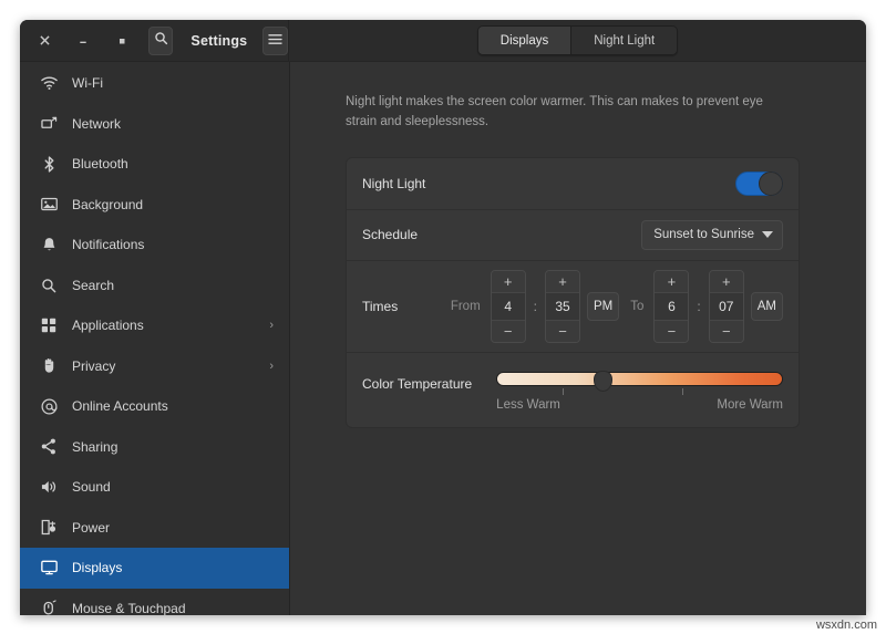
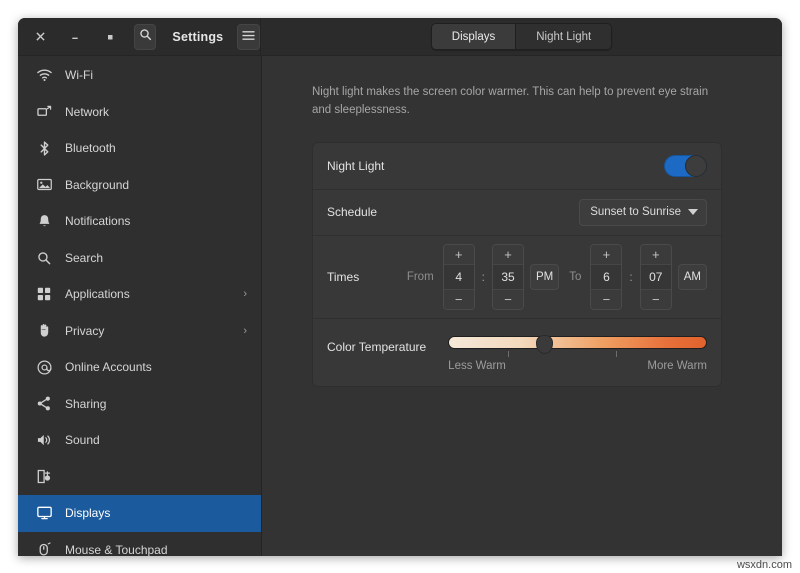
  Settings
  Displays
  Night Light
  Wi-Fi
  Network
  Bluetooth
  Background
  Notifications
  Search
  Applications
  ›
  Privacy
  ›
  Online Accounts
  Sharing
  Sound
- Power
  Displays
  Mouse & Touchpad
- Night light makes the screen color warmer. This can makes to prevent eye strain and sleeplessness.
+ Night light makes the screen color warmer. This can help to prevent eye strain and sleeplessness.
  Night Light
  Schedule
  Sunset to Sunrise
  Times
  From
  +
  4
  −
  :
  +
  35
  −
  PM
  To
  +
  6
  −
  :
  +
  07
  −
  AM
  Color Temperature
  Less Warm
  More Warm
  wsxdn.com
